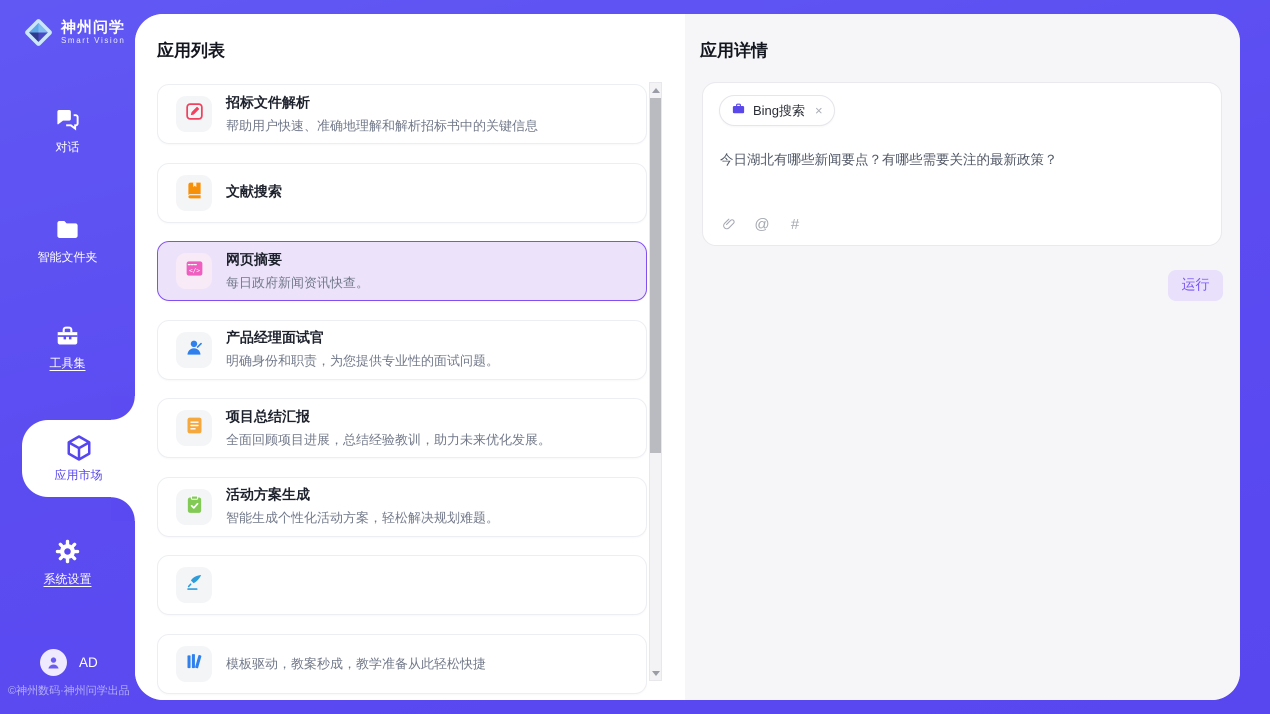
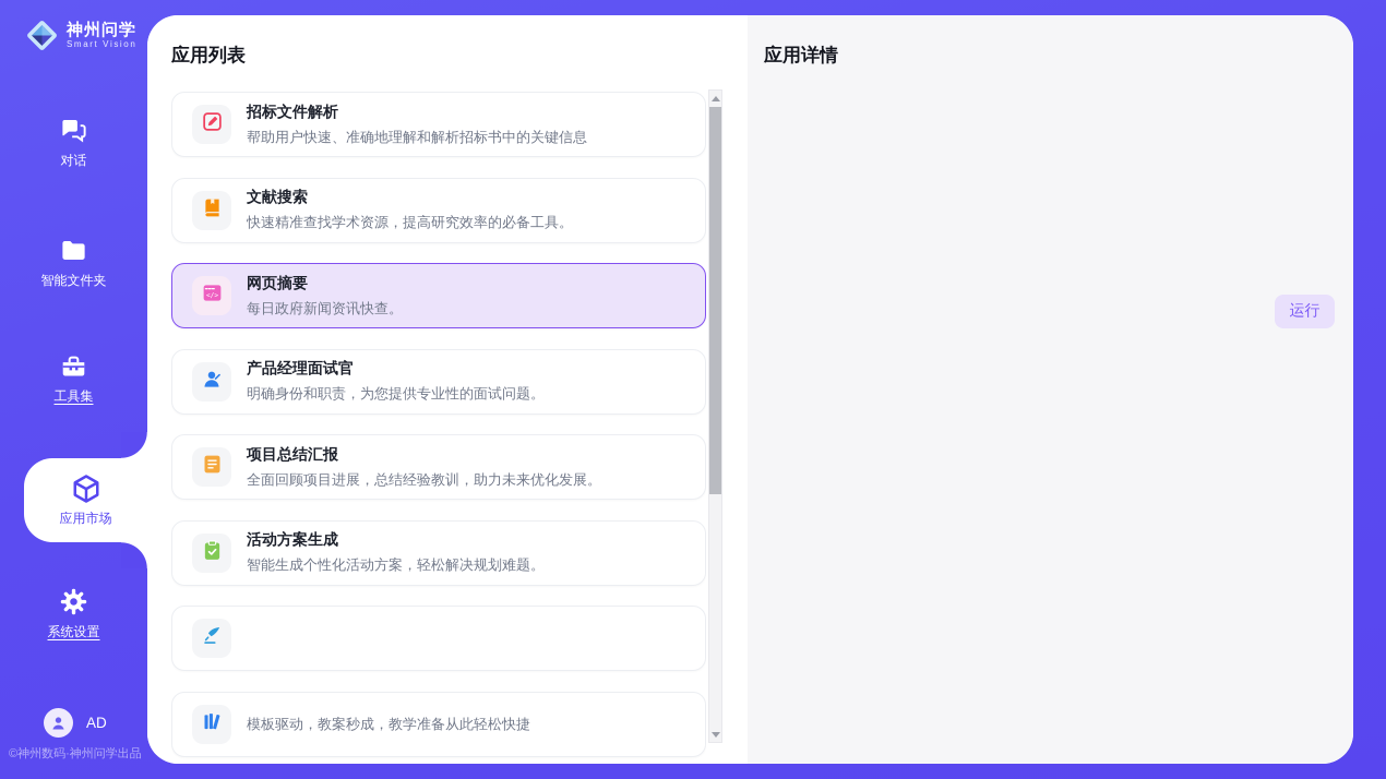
  神州问学
  Smart Vision
  对话
  智能文件夹
  工具集
  系统设置
  应用市场
  AD
  ©神州数码·神州问学出品
  应用列表
  招标文件解析
  帮助用户快速、准确地理解和解析招标书中的关键信息
  文献搜索
+ 快速精准查找学术资源，提高研究效率的必备工具。
  网页摘要
  每日政府新闻资讯快查。
  产品经理面试官
  明确身份和职责，为您提供专业性的面试问题。
  项目总结汇报
  全面回顾项目进展，总结经验教训，助力未来优化发展。
  活动方案生成
  智能生成个性化活动方案，轻松解决规划难题。
  模板驱动，教案秒成，教学准备从此轻松快捷
  应用详情
- Bing搜索
- ×
- 今日湖北有哪些新闻要点？有哪些需要关注的最新政策？
- @
- #
  运行
